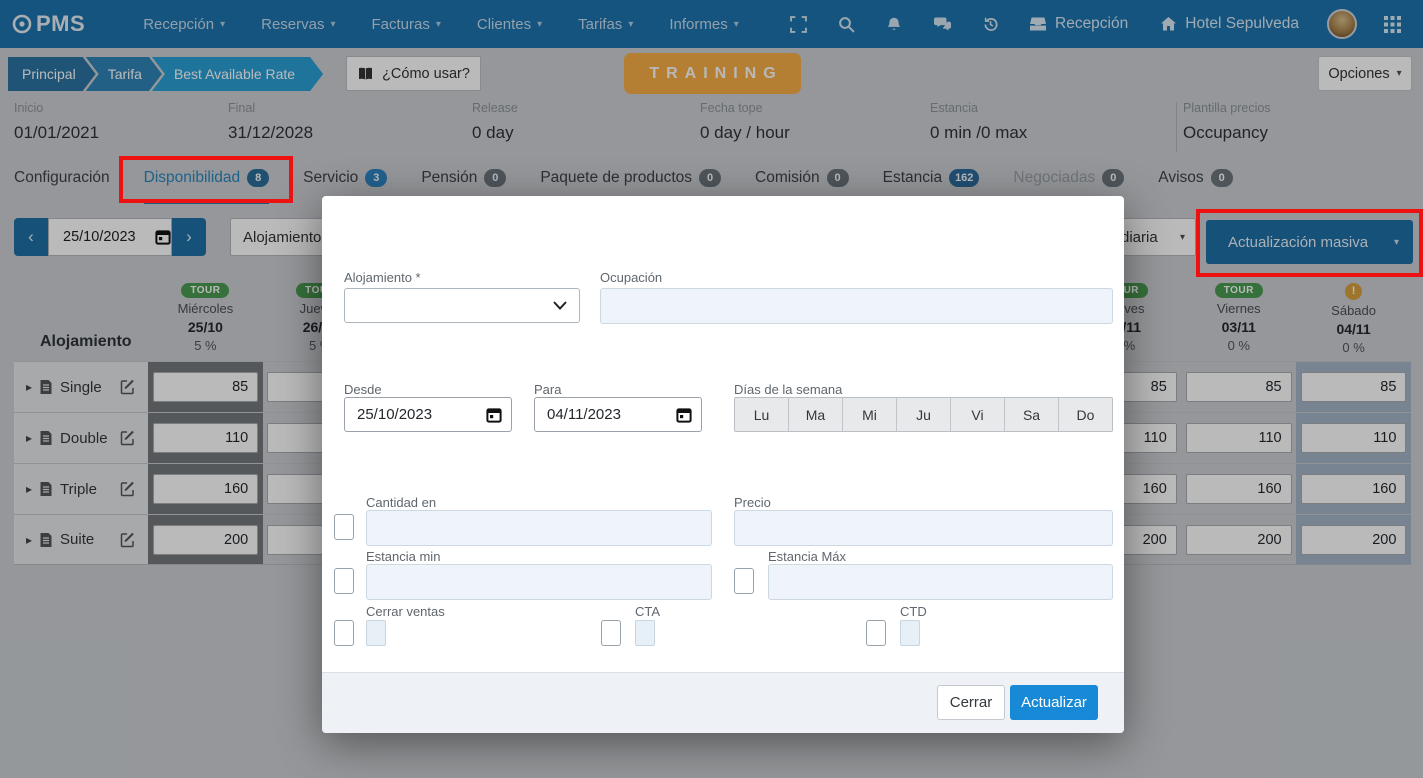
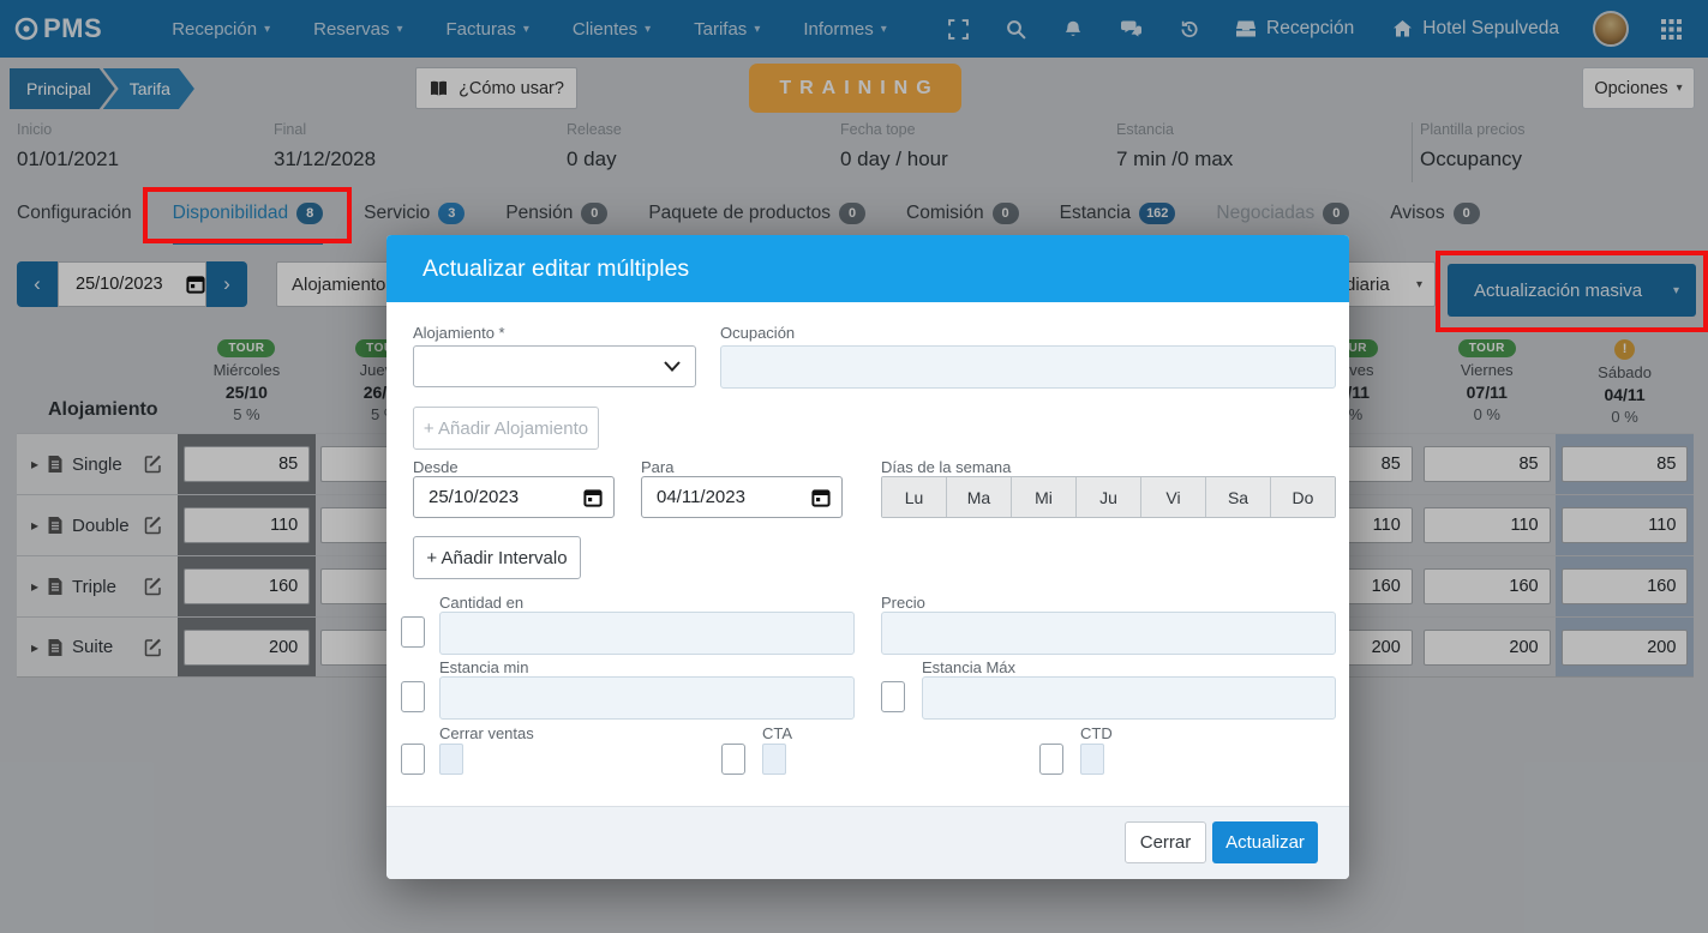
  PMS
  Recepción
  ▾
  Reservas
  ▾
  Facturas
  ▾
  Clientes
  ▾
  Tarifas
  ▾
  Informes
  ▾
  Recepción
  Hotel Sepulveda
  Principal
  Tarifa
- Best Available Rate
  ¿Cómo usar?
  TRAINING
  Opciones
  ▾
  Inicio
  01/01/2021
  Final
  31/12/2028
  Release
  0 day
  Fecha tope
  0 day / hour
  Estancia
- 0 min /0 max
+ 7 min /0 max
  Plantilla precios
  Occupancy
  Configuración
  Disponibilidad
  8
  Servicio
  3
  Pensión
  0
  Paquete de productos
  0
  Comisión
  0
  Estancia
  162
  Negociadas
  0
  Avisos
  0
  ‹
  25/10/2023
  ›
  Alojamiento
  diaria
  ▾
  Actualización masiva
  ▾
  Alojamiento
  TOUR
  Miércoles
  25/10
  5 %
  TOUR
  Viernes
- 03/11
+ 07/11
  0 %
  !
  Sábado
  04/11
  0 %
  Single
  85
  85
  85
  85
  Double
  110
  110
  110
  110
  Triple
  160
  160
  160
  160
  Suite
  200
  200
  200
  200
+ Actualizar editar múltiples
  Alojamiento *
  Ocupación
+ + Añadir Alojamiento
  Desde
  25/10/2023
  Para
  04/11/2023
  Días de la semana
  Lu
  Ma
  Mi
  Ju
  Vi
  Sa
  Do
+ + Añadir Intervalo
  Cantidad en
  Precio
  Estancia min
  Estancia Máx
  Cerrar ventas
  CTA
  CTD
  Cerrar
  Actualizar
